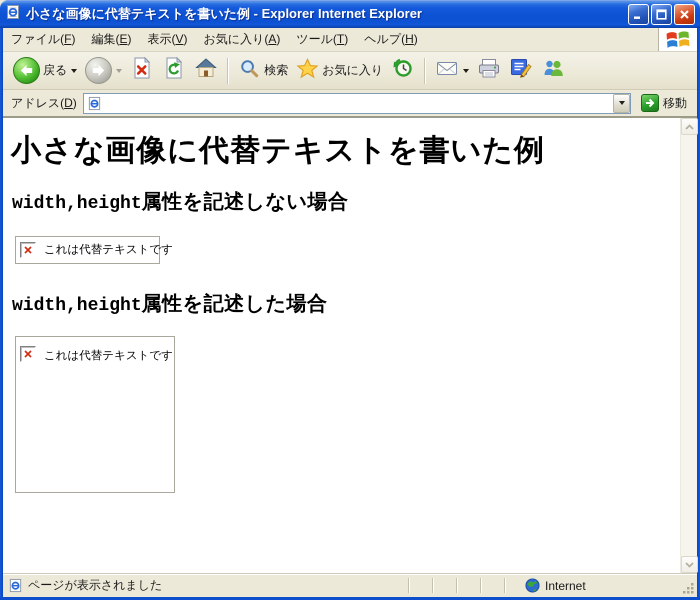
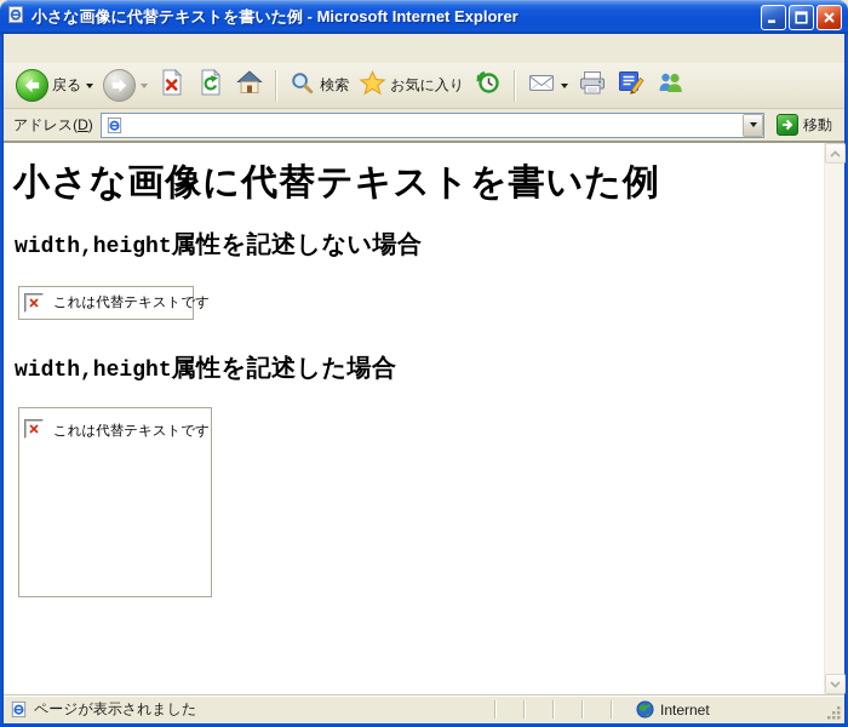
- 小さな画像に代替テキストを書いた例 - Explorer Internet Explorer
+ 小さな画像に代替テキストを書いた例 - Microsoft Internet Explorer
- ファイル(F)
- 編集(E)
- 表示(V)
- お気に入り(A)
- ツール(T)
- ヘルプ(H)
  戻る
  検索
  お気に入り
  アドレス(D)
  移動
  小さな画像に代替テキストを書いた例
  width,height
  属性を記述しない場合
  これは代替テキストです
  width,height
  属性を記述した場合
  これは代替テキストです
  ページが表示されました
  Internet
